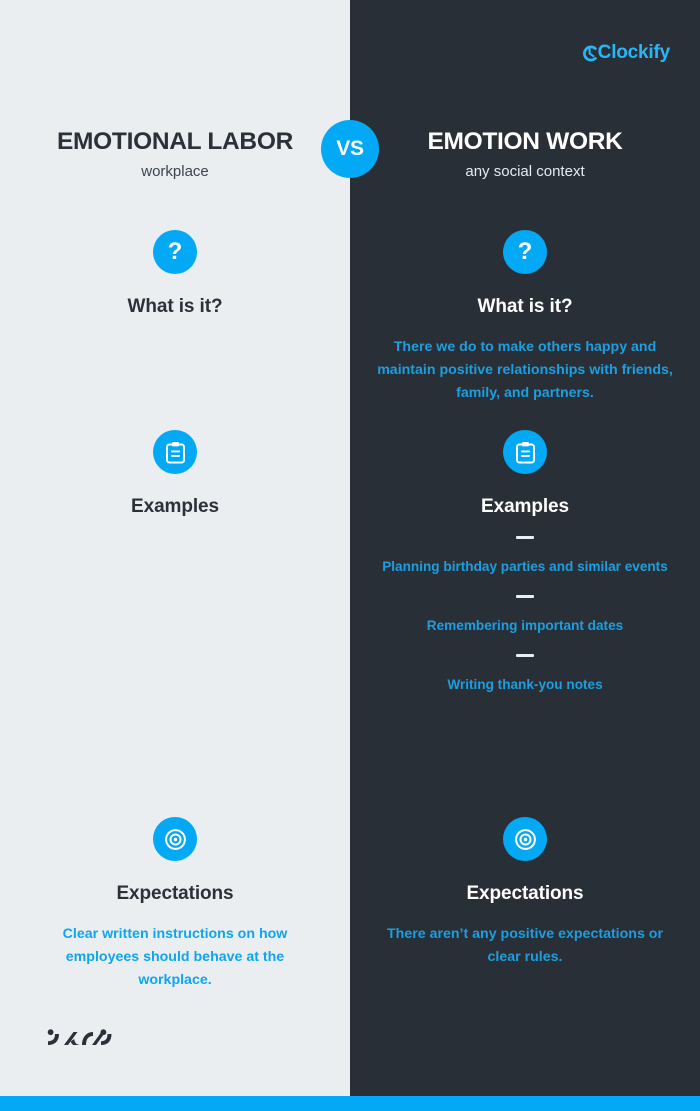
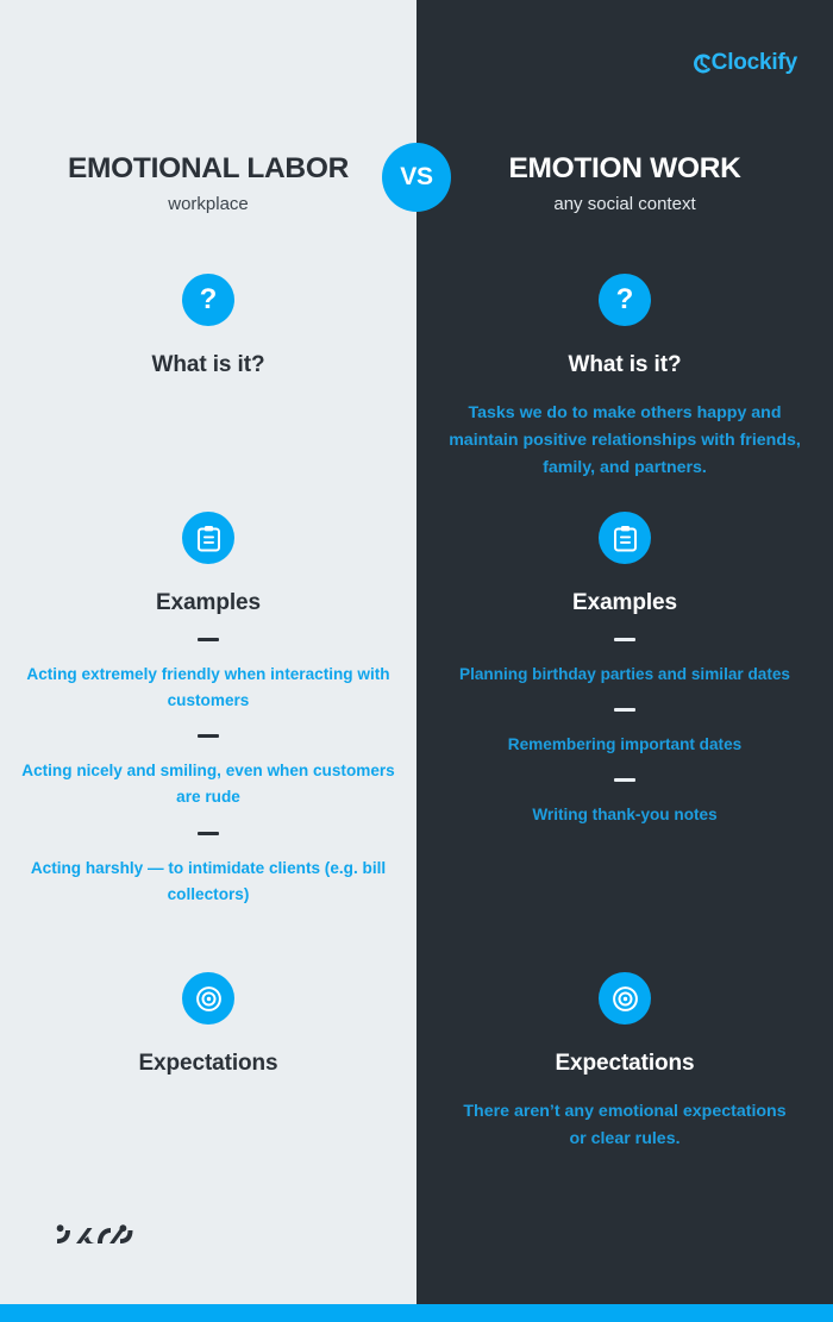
  EMOTIONAL LABOR
  workplace
  ?
  What is it?
  Examples
+ Acting extremely friendly when interacting with customers
+ Acting nicely and smiling, even when customers are rude
+ Acting harshly — to intimidate clients (e.g. bill collectors)
  Expectations
- Clear written instructions on how employees should behave at the workplace.
  Clockify
  EMOTION WORK
  any social context
  ?
  What is it?
- There we do to make others happy and maintain positive relationships with friends, family, and partners.
+ Tasks we do to make others happy and maintain positive relationships with friends, family, and partners.
  Examples
- Planning birthday parties and similar events
+ Planning birthday parties and similar dates
  Remembering important dates
  Writing thank-you notes
  Expectations
- There aren’t any positive expectations or clear rules.
+ There aren’t any emotional expectations or clear rules.
  VS
